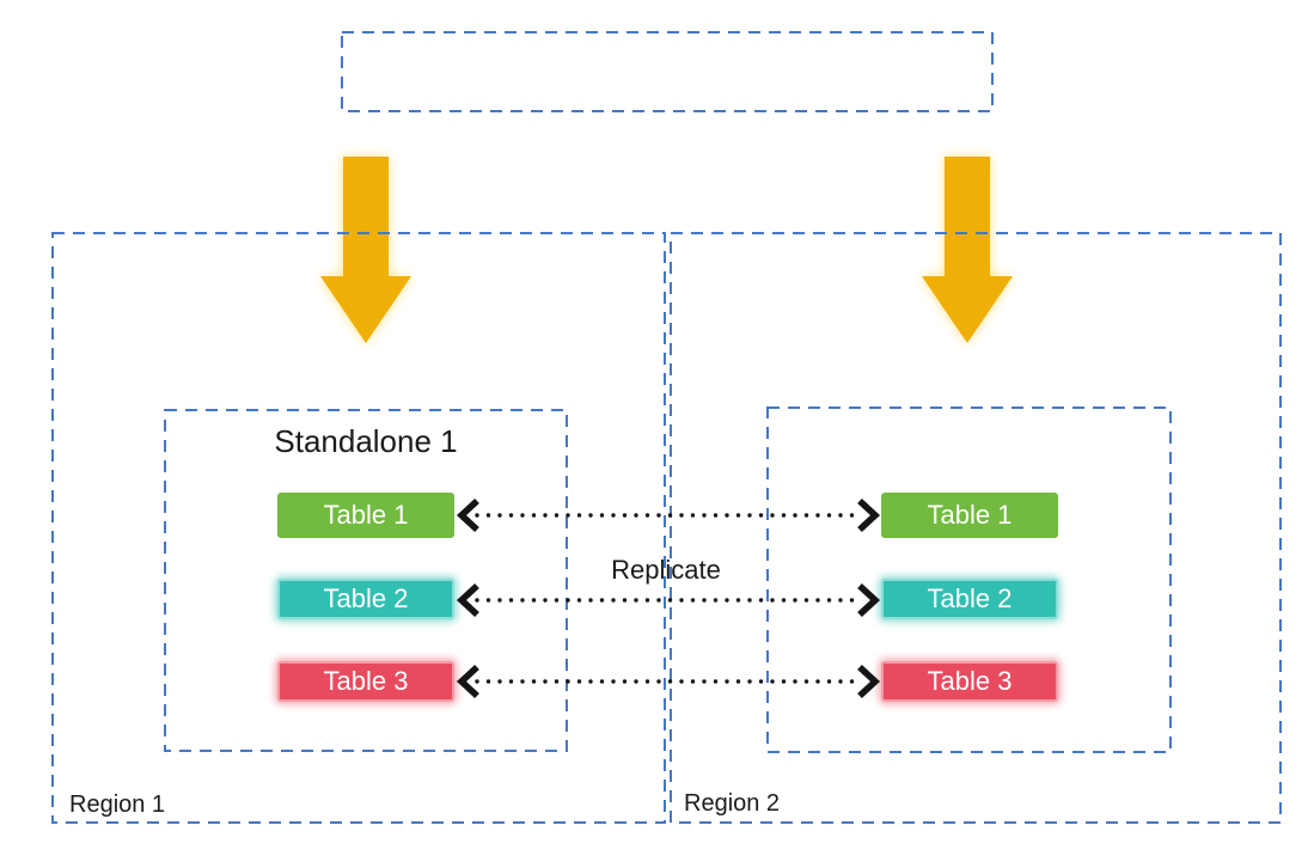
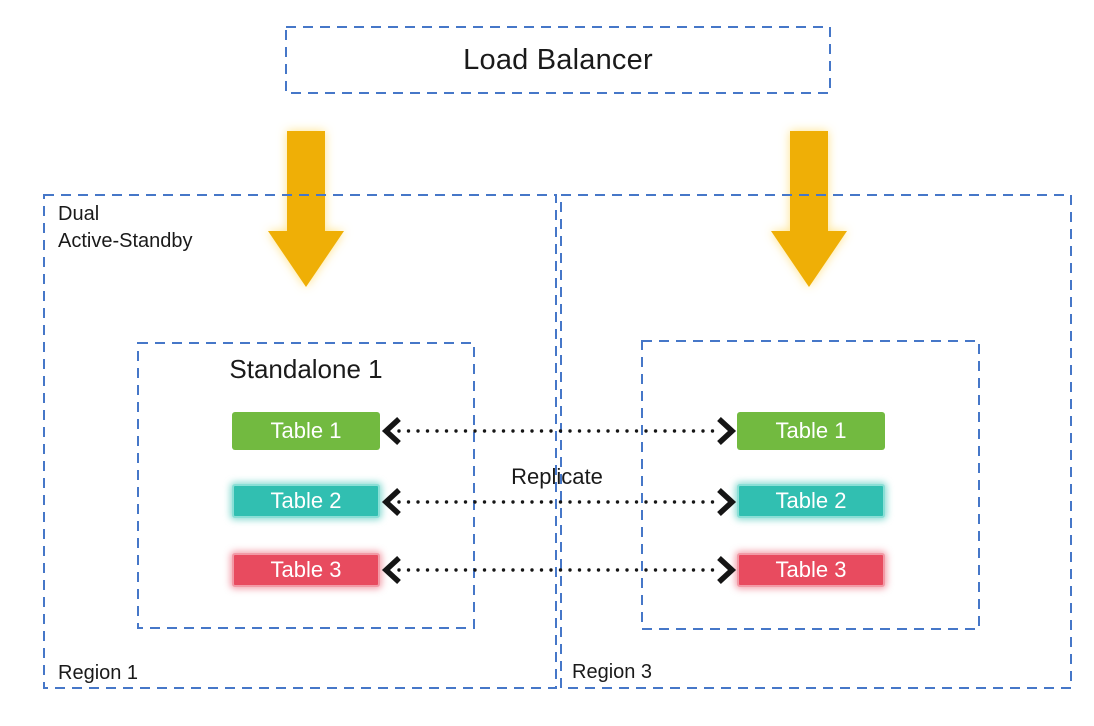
+ Load Balancer
+ Dual
+ Active-Standby
  Region 1
- Region 2
+ Region 3
  Standalone 1
  Table 1
  Table 2
  Table 3
  Table 1
  Table 2
  Table 3
  Replicate
